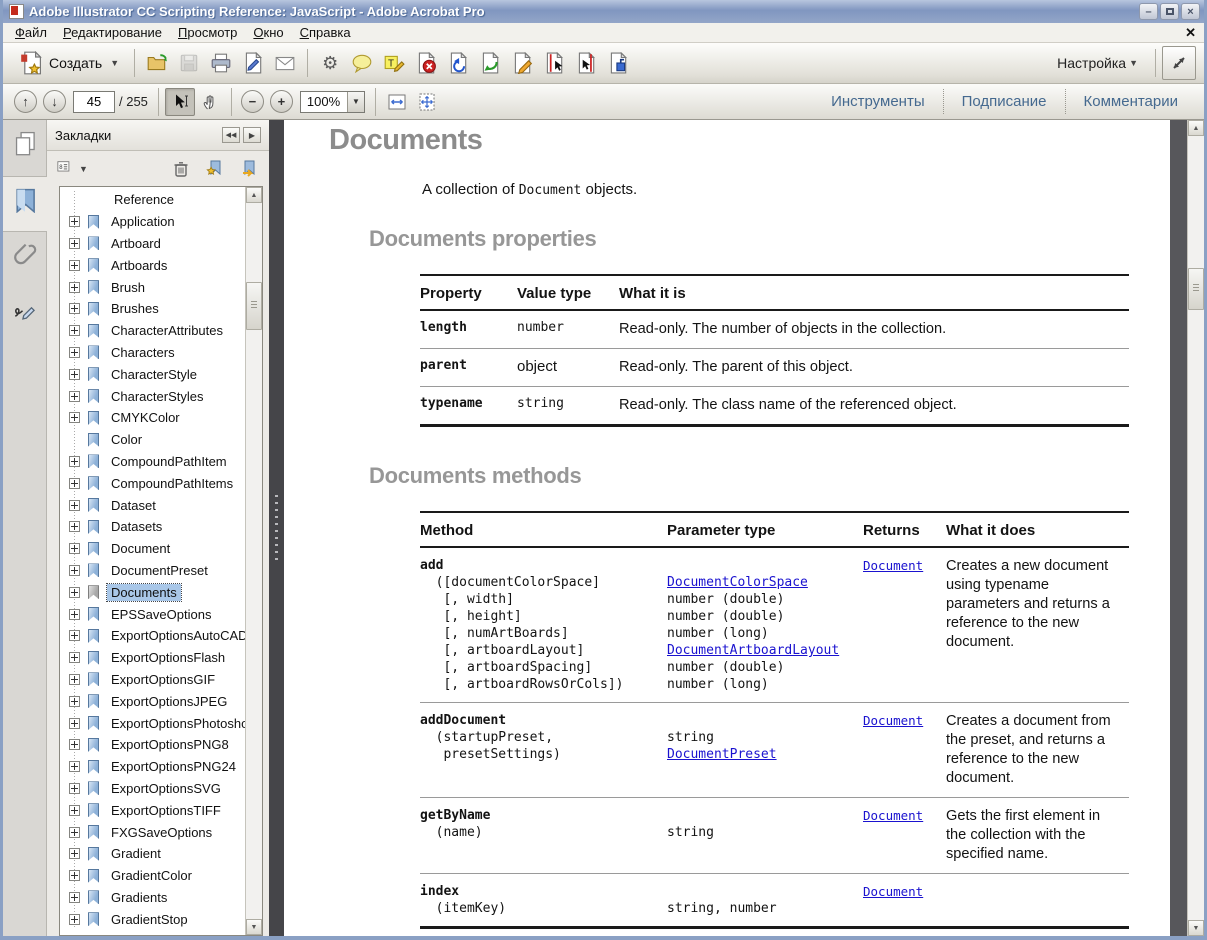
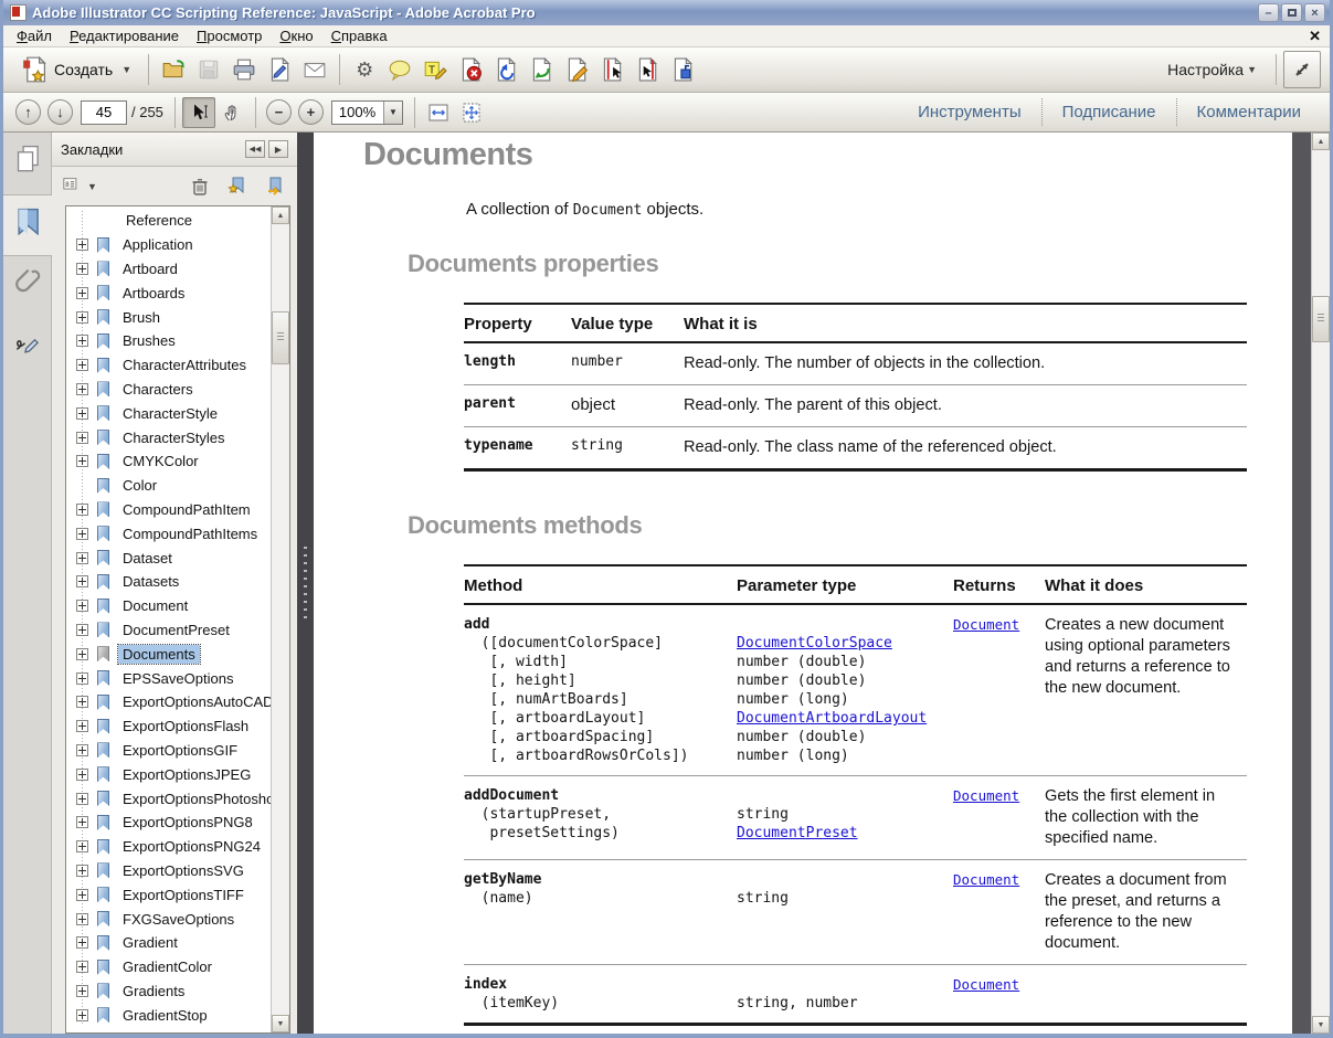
  Adobe Illustrator CC Scripting Reference: JavaScript - Adobe Acrobat Pro
  –
  ×
  Файл Редактирование Просмотр Окно Справка
  ✕
  Создать
  ▼
  ⚙
  T
  Настройка
  ▼
  ↑
  ↓
  45
  / 255
  −
  +
  100%
  ▼
  Инструменты
  Подписание
  Комментарии
  Закладки
  ▶
  ▼
  Reference
  Application
  Artboard
  Artboards
  Brush
  Brushes
  CharacterAttributes
  Characters
  CharacterStyle
  CharacterStyles
  CMYKColor
  Color
  CompoundPathItem
  CompoundPathItems
  Dataset
  Datasets
  Document
  DocumentPreset
  Documents
  EPSSaveOptions
  ExportOptionsAutoCAD
  ExportOptionsFlash
  ExportOptionsGIF
  ExportOptionsJPEG
  ExportOptionsPhotosh
  ExportOptionsPNG8
  ExportOptionsPNG24
  ExportOptionsSVG
  ExportOptionsTIFF
  FXGSaveOptions
  Gradient
  GradientColor
  Gradients
  GradientStop
  Documents
  A collection of Document objects.
  Documents properties
  Property
  Value type
  What it is
  length
  number
  Read-only. The number of objects in the collection.
  parent
  object
  Read-only. The parent of this object.
  typename
  string
  Read-only. The class name of the referenced object.
  Documents methods
  Method
  Parameter type
  Returns
  What it does
  add
  ([documentColorSpace]
  [, width]
  [, height]
  [, numArtBoards]
  [, artboardLayout]
  [, artboardSpacing]
  [, artboardRowsOrCols])
  DocumentColorSpace
  number (double)
  number (double)
  number (long)
  DocumentArtboardLayout
  number (double)
  number (long)
  Document
- Creates a new document using typename parameters and returns a reference to the new document.
+ Creates a new document using optional parameters and returns a reference to the new document.
  addDocument
  (startupPreset,
  presetSettings)
  string
  DocumentPreset
  Document
- Creates a document from the preset, and returns a reference to the new document.
+ Gets the first element in the collection with the specified name.
  getByName
  (name)
  string
  Document
- Gets the first element in the collection with the specified name.
+ Creates a document from the preset, and returns a reference to the new document.
  index
  (itemKey)
  string, number
  Document
